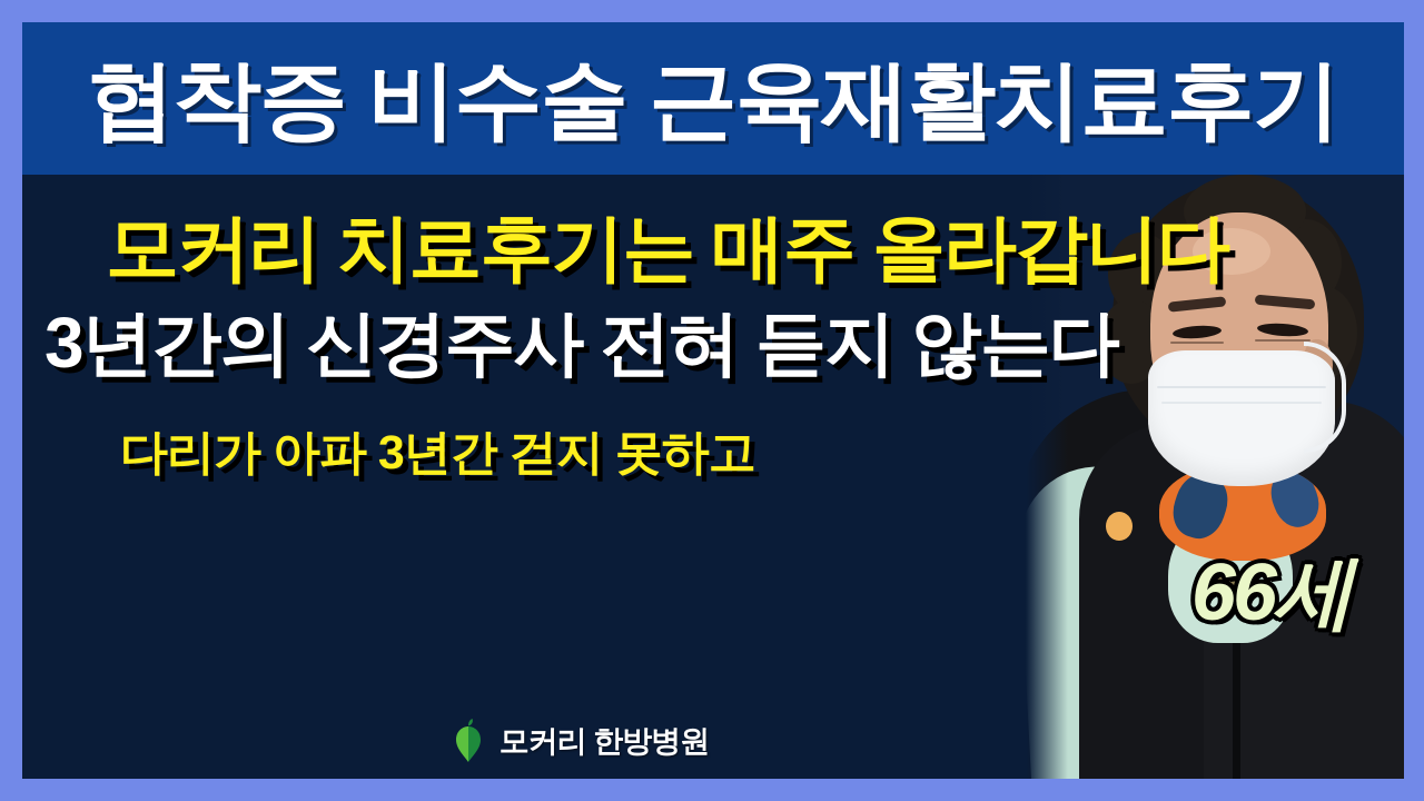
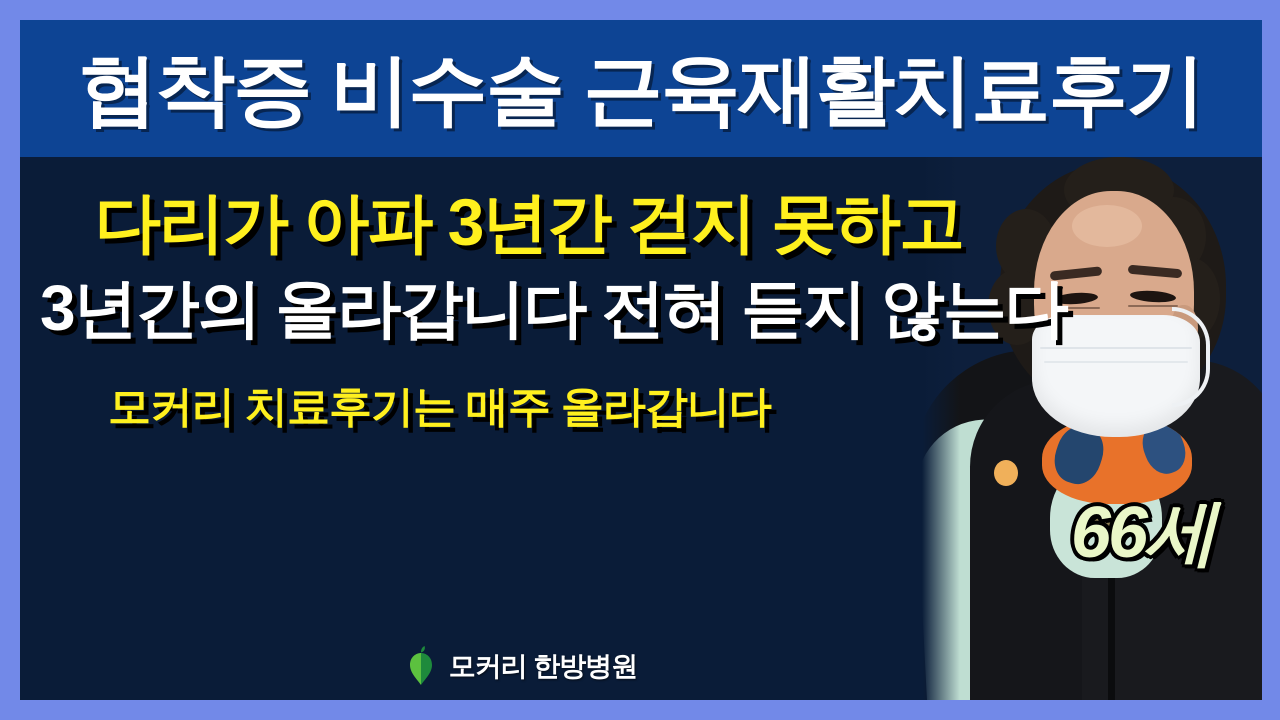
  협착증 비수술 근육재활치료후기
- 모커리 치료후기는 매주 올라갑니다
+ 다리가 아파 3년간 걷지 못하고
- 3년간의 신경주사 전혀 듣지 않는다
+ 3년간의 올라갑니다 전혀 듣지 않는다
- 다리가 아파 3년간 걷지 못하고
+ 모커리 치료후기는 매주 올라갑니다
  66세
  모커리 한방병원
